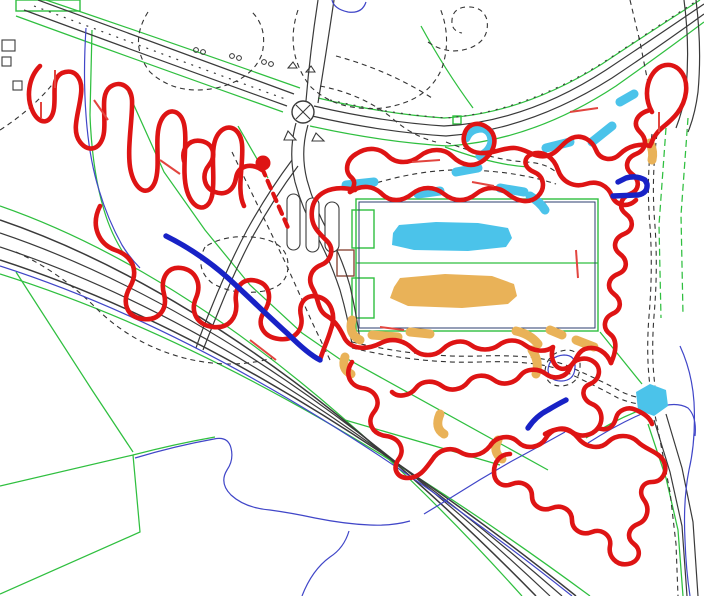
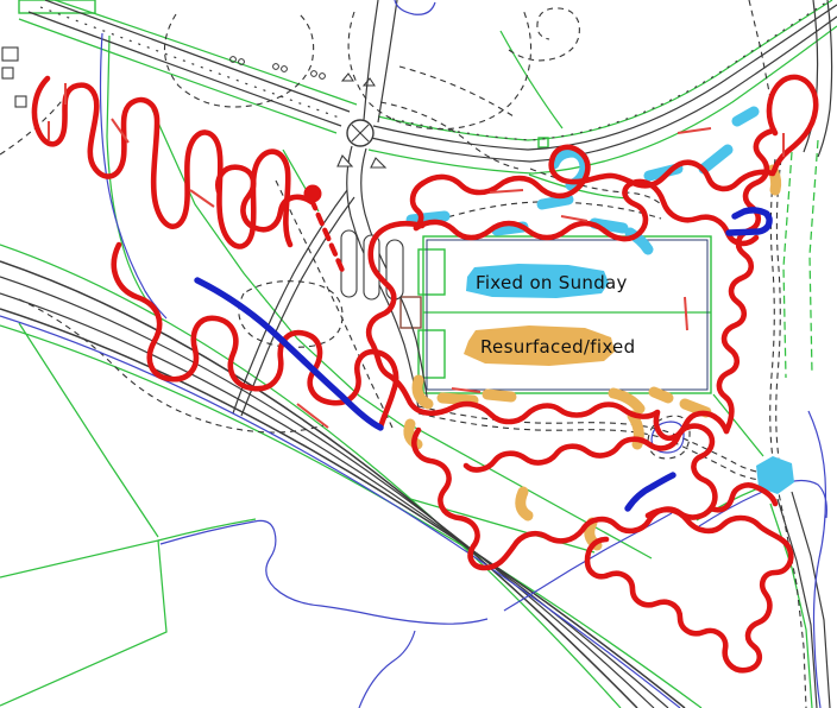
+ Fixed on Sunday
+ Resurfaced/fixed
